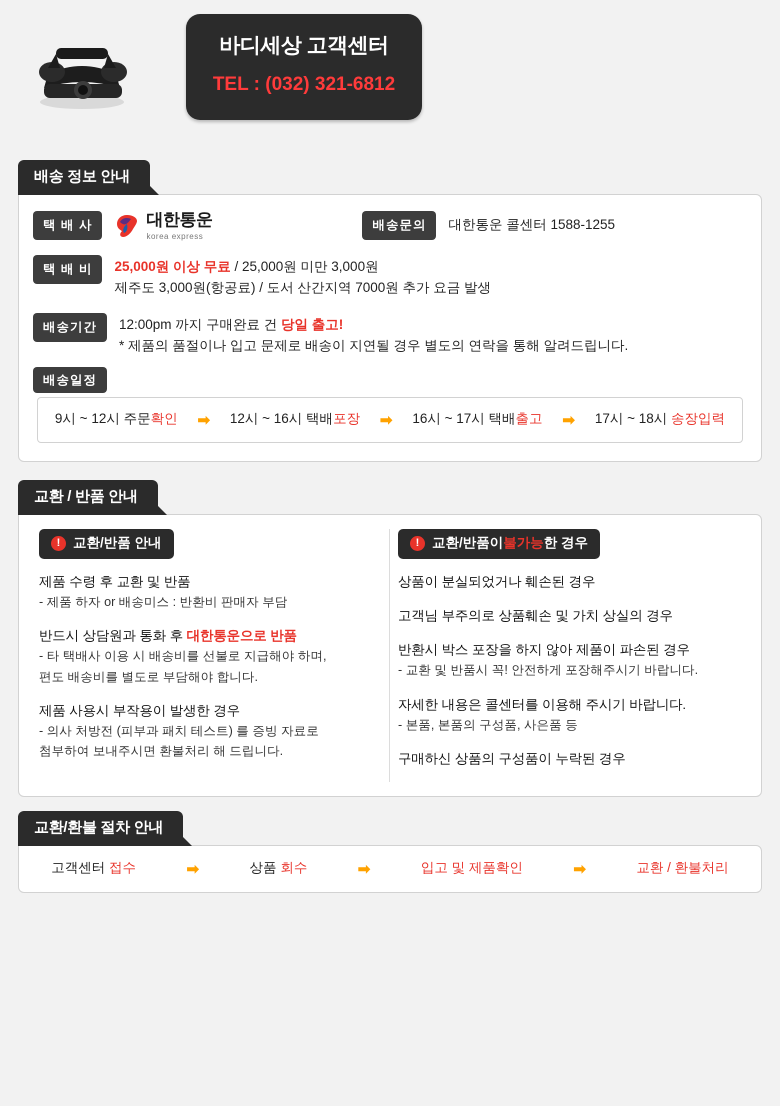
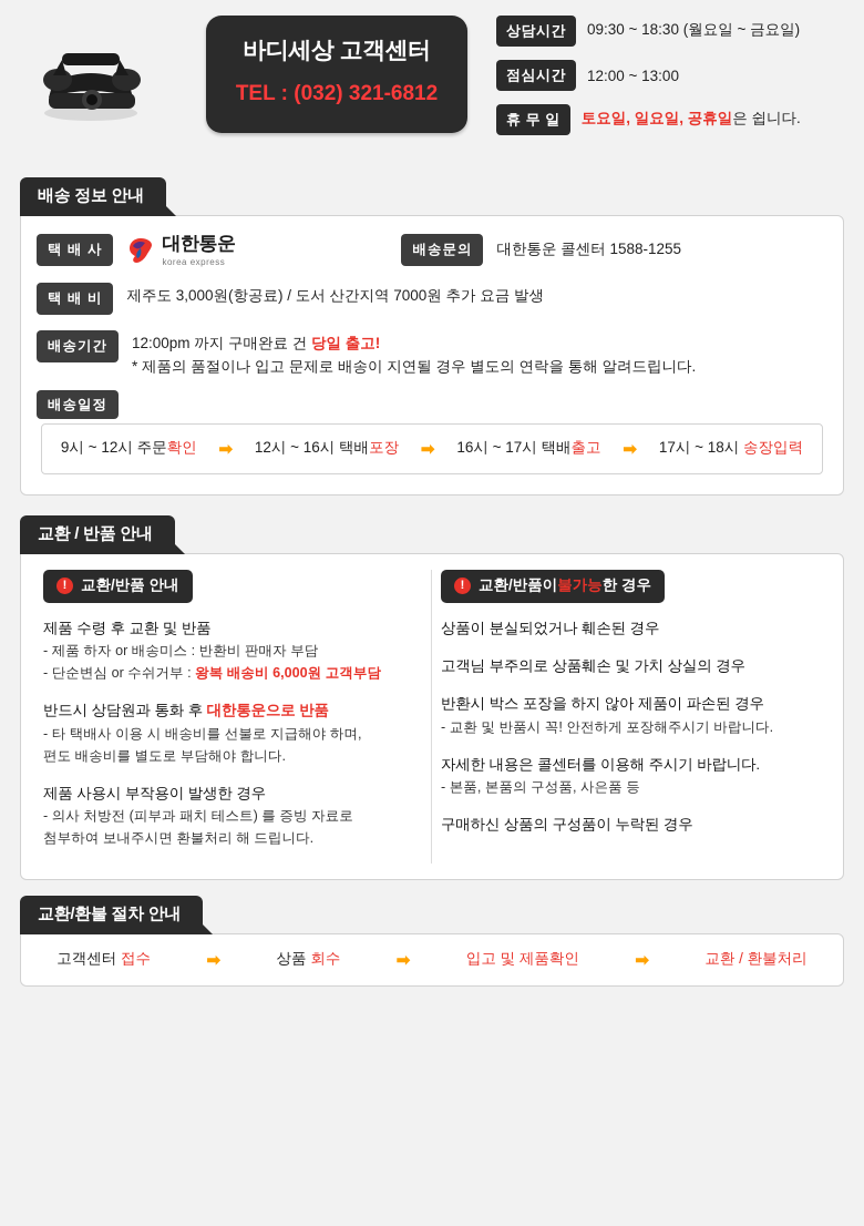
  바디세상 고객센터
  TEL : (032) 321-6812
+ 상담시간
+ 09:30 ~ 18:30 (월요일 ~ 금요일)
+ 점심시간
+ 12:00 ~ 13:00
+ 휴 무 일
+ 토요일, 일요일, 공휴일은 쉽니다.
  배송 정보 안내
  택 배 사
  대한통운
  korea express
  배송문의
  대한통운 콜센터 1588-1255
  택 배 비
- 25,000원 이상 무료 / 25,000원 미만 3,000원
  제주도 3,000원(항공료) / 도서 산간지역 7000원 추가 요금 발생
  배송기간
  12:00pm 까지 구매완료 건 당일 출고!
  * 제품의 품절이나 입고 문제로 배송이 지연될 경우 별도의 연락을 통해 알려드립니다.
  배송일정
  9시 ~ 12시 주문확인
  ➡
  12시 ~ 16시 택배포장
  ➡
  16시 ~ 17시 택배출고
  ➡
  17시 ~ 18시 송장입력
  교환 / 반품 안내
  !
  교환/반품 안내
  제품 수령 후 교환 및 반품
  - 제품 하자 or 배송미스 : 반환비 판매자 부담
+ - 단순변심 or 수쉬거부 : 왕복 배송비 6,000원 고객부담
  반드시 상담원과 통화 후 대한통운으로 반품
  - 타 택배사 이용 시 배송비를 선불로 지급해야 하며,
  편도 배송비를 별도로 부담해야 합니다.
  제품 사용시 부작용이 발생한 경우
  - 의사 처방전 (피부과 패치 테스트) 를 증빙 자료로
  첨부하여 보내주시면 환불처리 해 드립니다.
  !
  교환/반품이
  불가능
  한 경우
  상품이 분실되었거나 훼손된 경우
  고객님 부주의로 상품훼손 및 가치 상실의 경우
  반환시 박스 포장을 하지 않아 제품이 파손된 경우
  - 교환 및 반품시 꼭! 안전하게 포장해주시기 바랍니다.
  자세한 내용은 콜센터를 이용해 주시기 바랍니다.
  - 본품, 본품의 구성품, 사은품 등
  구매하신 상품의 구성품이 누락된 경우
  교환/환불 절차 안내
  고객센터 접수
  ➡
  상품 회수
  ➡
  입고 및 제품확인
  ➡
  교환 / 환불처리
